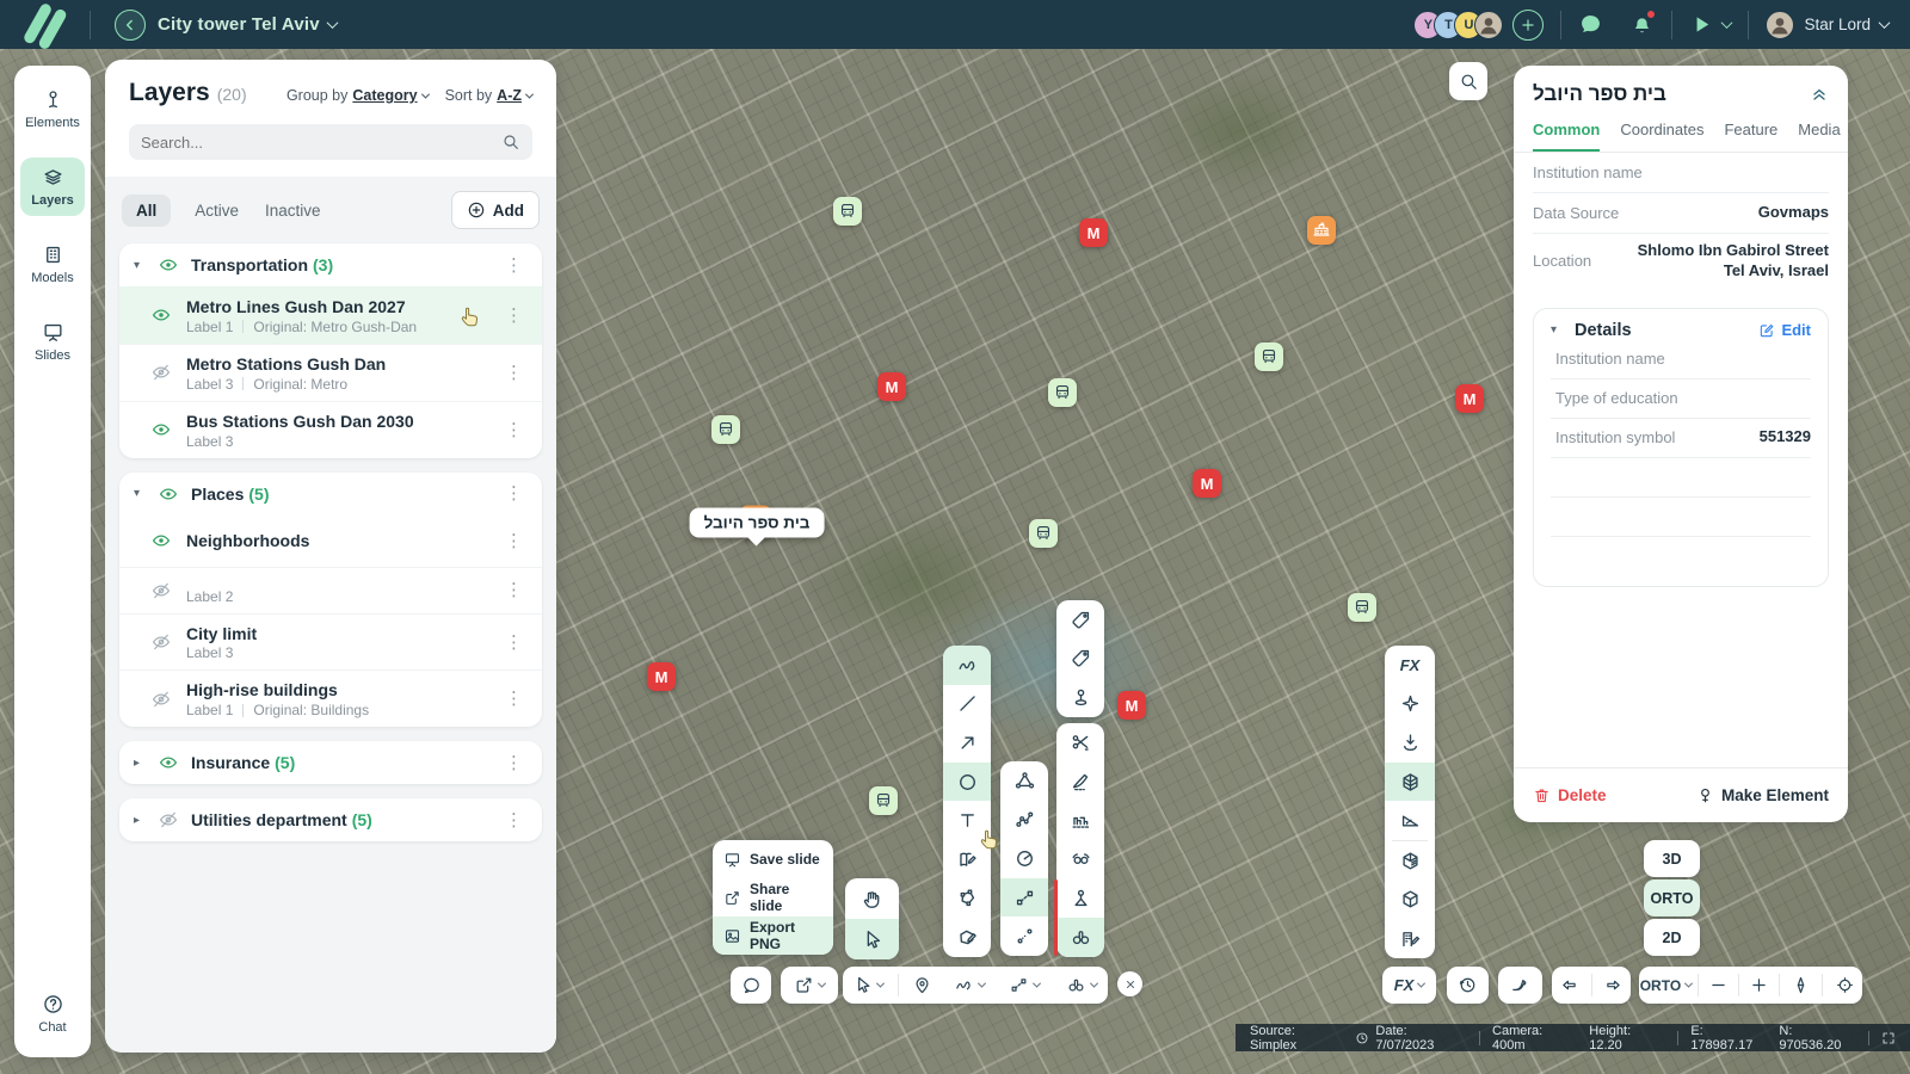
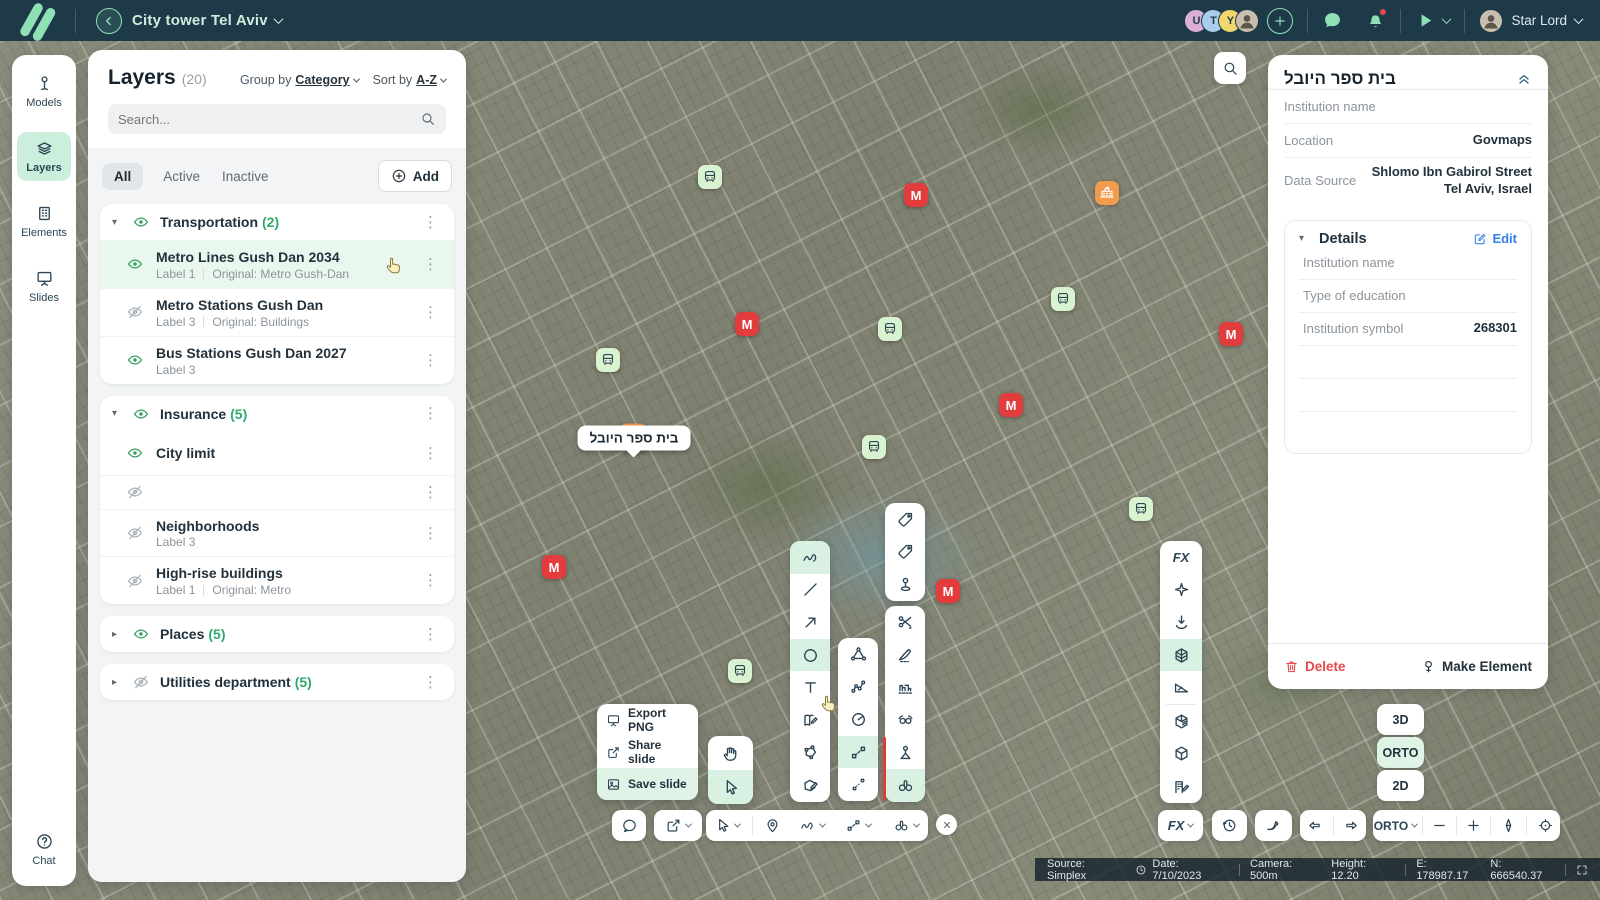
  M
  M
  M
  M
  M
  M
  בית ספר היובל
  City tower Tel Aviv
- Y
+ U
  T
- U
+ Y
  Star Lord
- Elements
+ Models
  Layers
- Models
+ Elements
  Slides
  Chat
  Layers
  (20)
  Group by
  Category
  Sort by
  A-Z
  Search...
  All
  Active
  Inactive
  Add
  ▾
  Transportation
- (3)
+ (2)
  ⋮
- Metro Lines Gush Dan 2027
+ Metro Lines Gush Dan 2034
  Label 1
  Original: Metro Gush-Dan
  ⋮
  Metro Stations Gush Dan
  Label 3
- Original: Metro
+ Original: Buildings
  ⋮
- Bus Stations Gush Dan 2030
+ Bus Stations Gush Dan 2027
  Label 3
  ⋮
  ▾
- Places
+ Insurance
  (5)
  ⋮
- Neighborhoods
+ City limit
  ⋮
- Label 2
  ⋮
- City limit
+ Neighborhoods
  Label 3
  ⋮
  High-rise buildings
  Label 1
- Original: Buildings
+ Original: Metro
  ⋮
  ▸
- Insurance
+ Places
  (5)
  ⋮
  ▸
  Utilities department
  (5)
  ⋮
  בית ספר היובל
- Common
- Coordinates
- Feature
- Media
  Institution name
- Data Source
+ Location
  Govmaps
- Location
+ Data Source
  Shlomo Ibn Gabirol Street
  Tel Aviv, Israel
  ▾
  Details
  Edit
  Institution name
  Type of education
  Institution symbol
- 551329
+ 268301
  Delete
  Make Element
- Save slide
+ Export PNG
  Share slide
- Export PNG
+ Save slide
  3D
  ORTO
  2D
  FX
  ORTO
  Source: Simplex
- Date: 7/07/2023
+ Date: 7/10/2023
- Camera: 400m
+ Camera: 500m
  Height: 12.20
  E: 178987.17
- N: 970536.20
+ N: 666540.37
  FX
